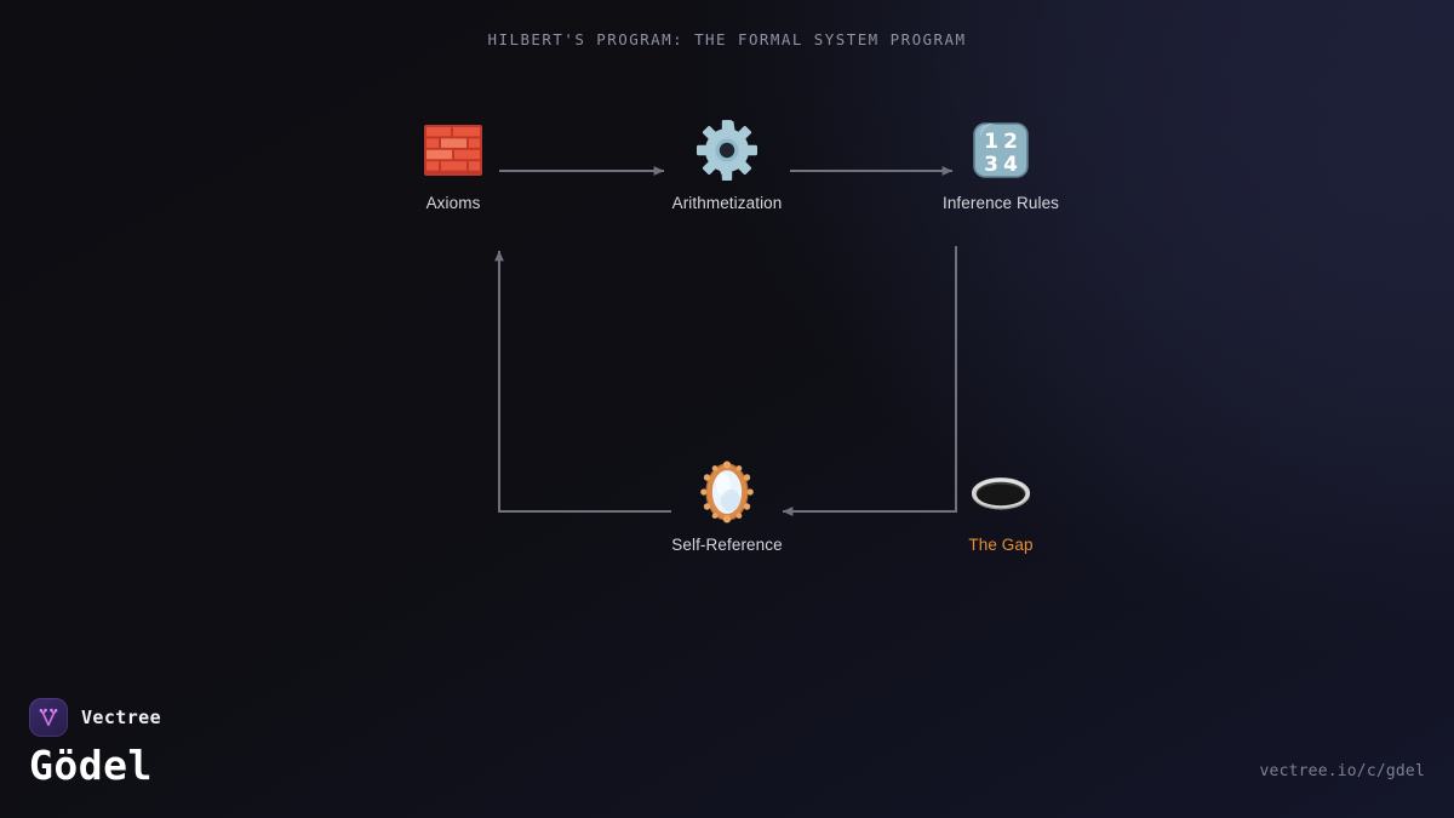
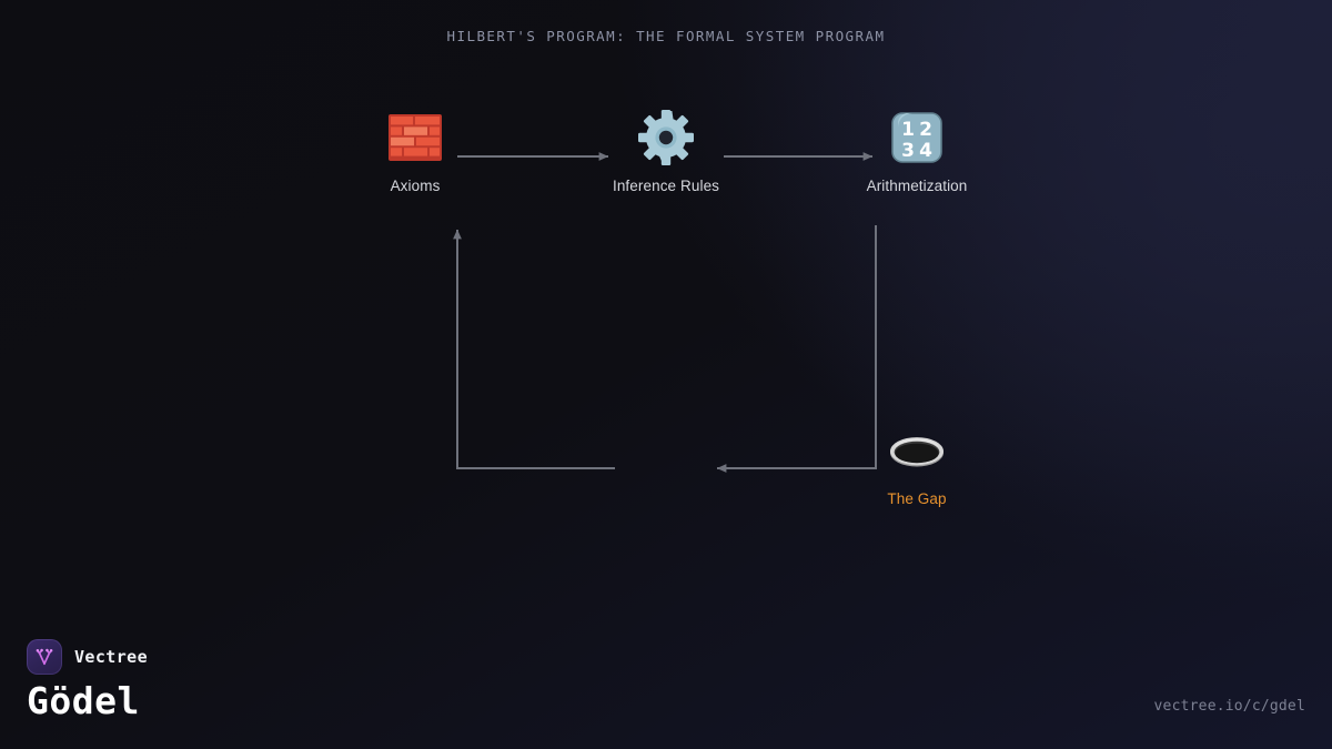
  HILBERT'S PROGRAM: THE FORMAL SYSTEM PROGRAM
  Axioms
- Arithmetization
+ Inference Rules
  1
  2
  3
  4
- Inference Rules
+ Arithmetization
- Self-Reference
  The Gap
  Vectree
  Gödel
  vectree.io/c/gdel
